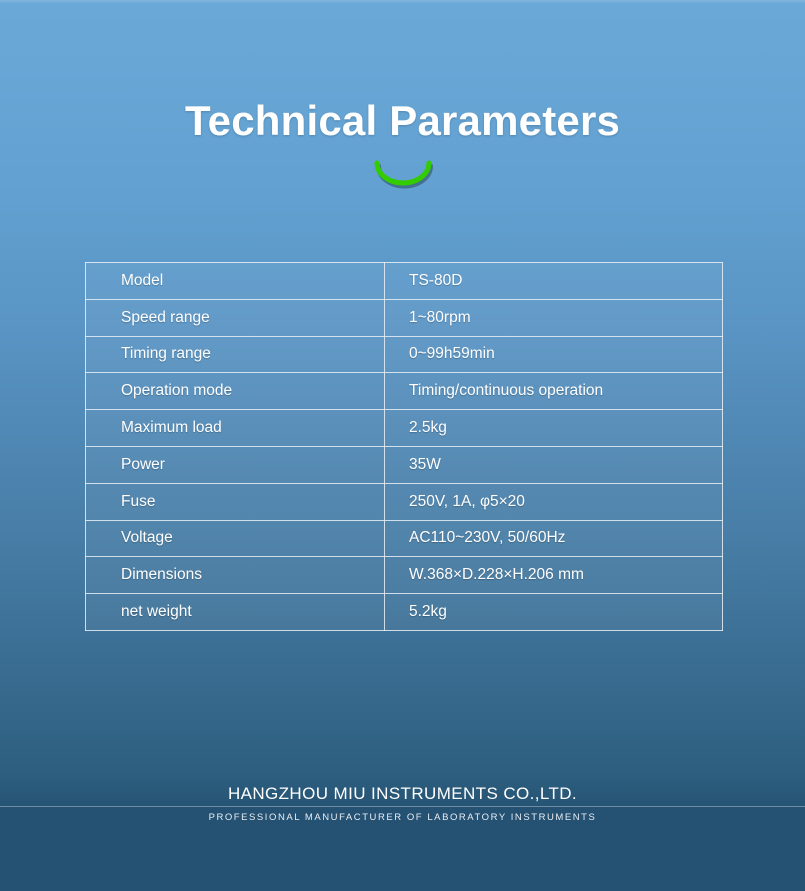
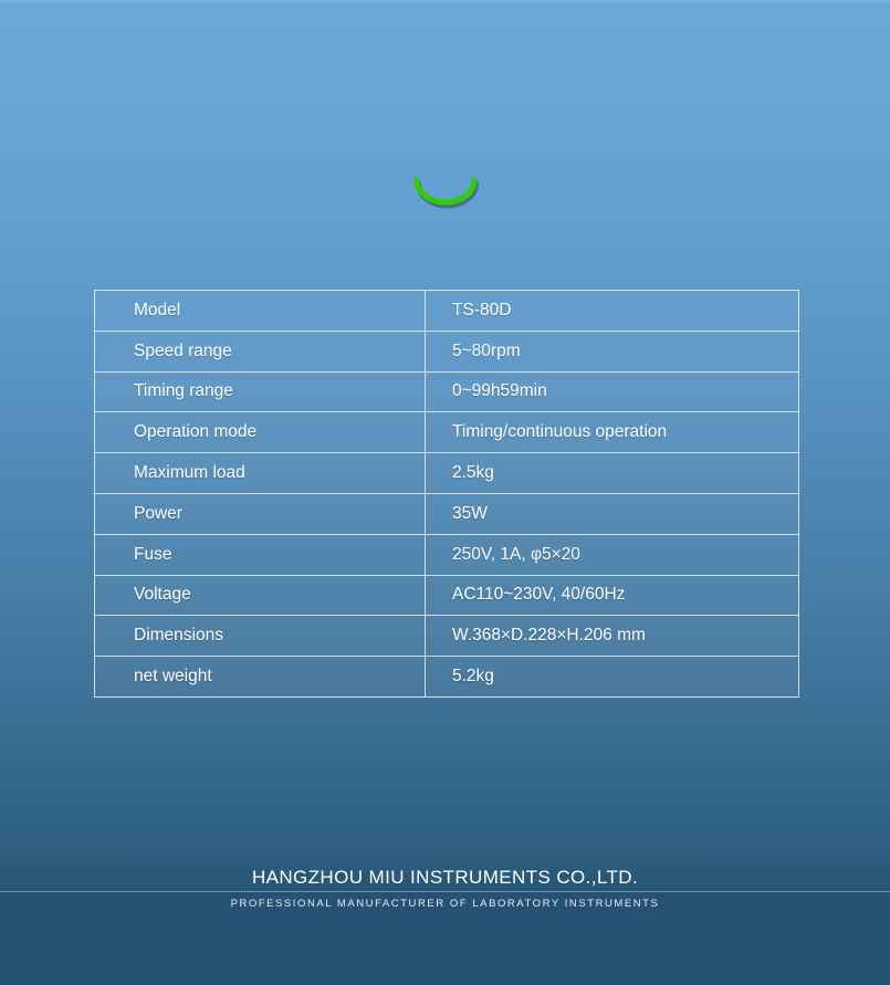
- Technical Parameters
  Model	TS-80D
- Speed range	1~80rpm
+ Speed range	5~80rpm
  Timing range	0~99h59min
  Operation mode	Timing/continuous operation
  Maximum load	2.5kg
  Power	35W
  Fuse	250V, 1A, φ5×20
- Voltage	AC110~230V, 50/60Hz
+ Voltage	AC110~230V, 40/60Hz
  Dimensions	W.368×D.228×H.206 mm
  net weight	5.2kg
  HANGZHOU MIU INSTRUMENTS CO.,LTD.
  PROFESSIONAL MANUFACTURER OF LABORATORY INSTRUMENTS
